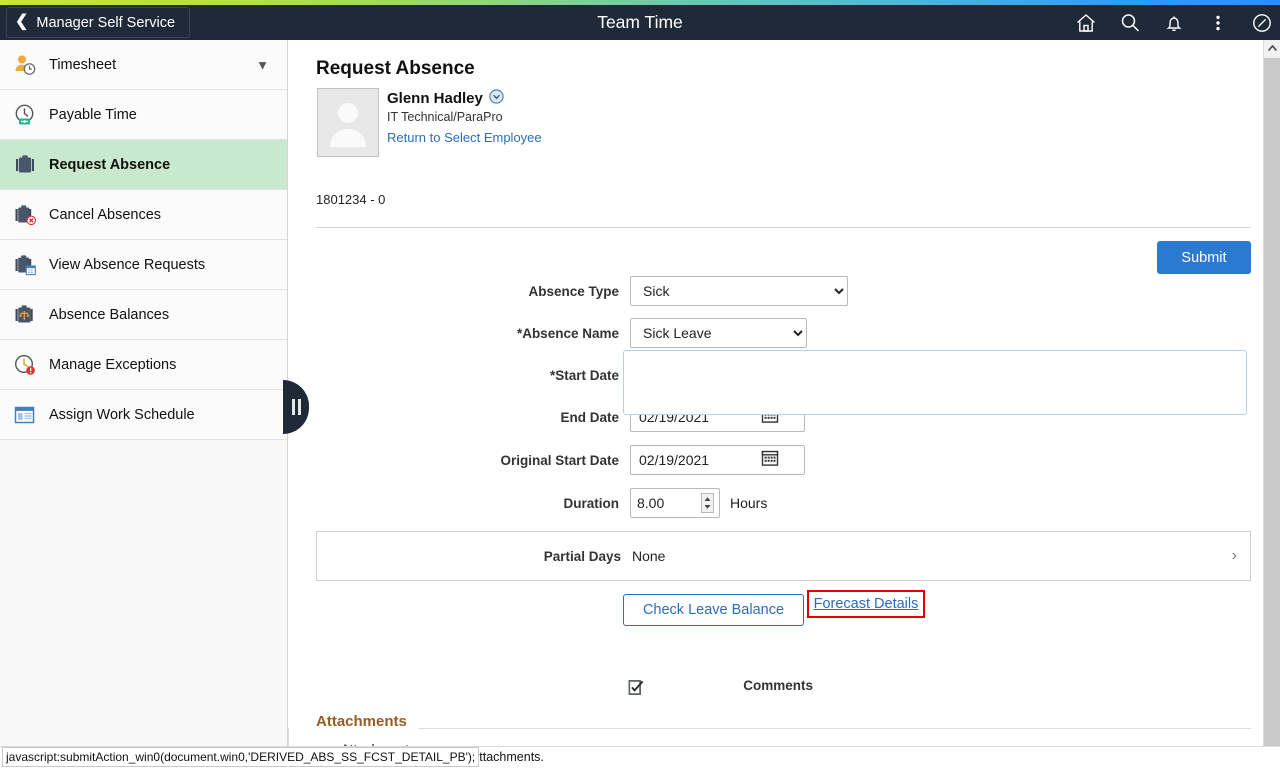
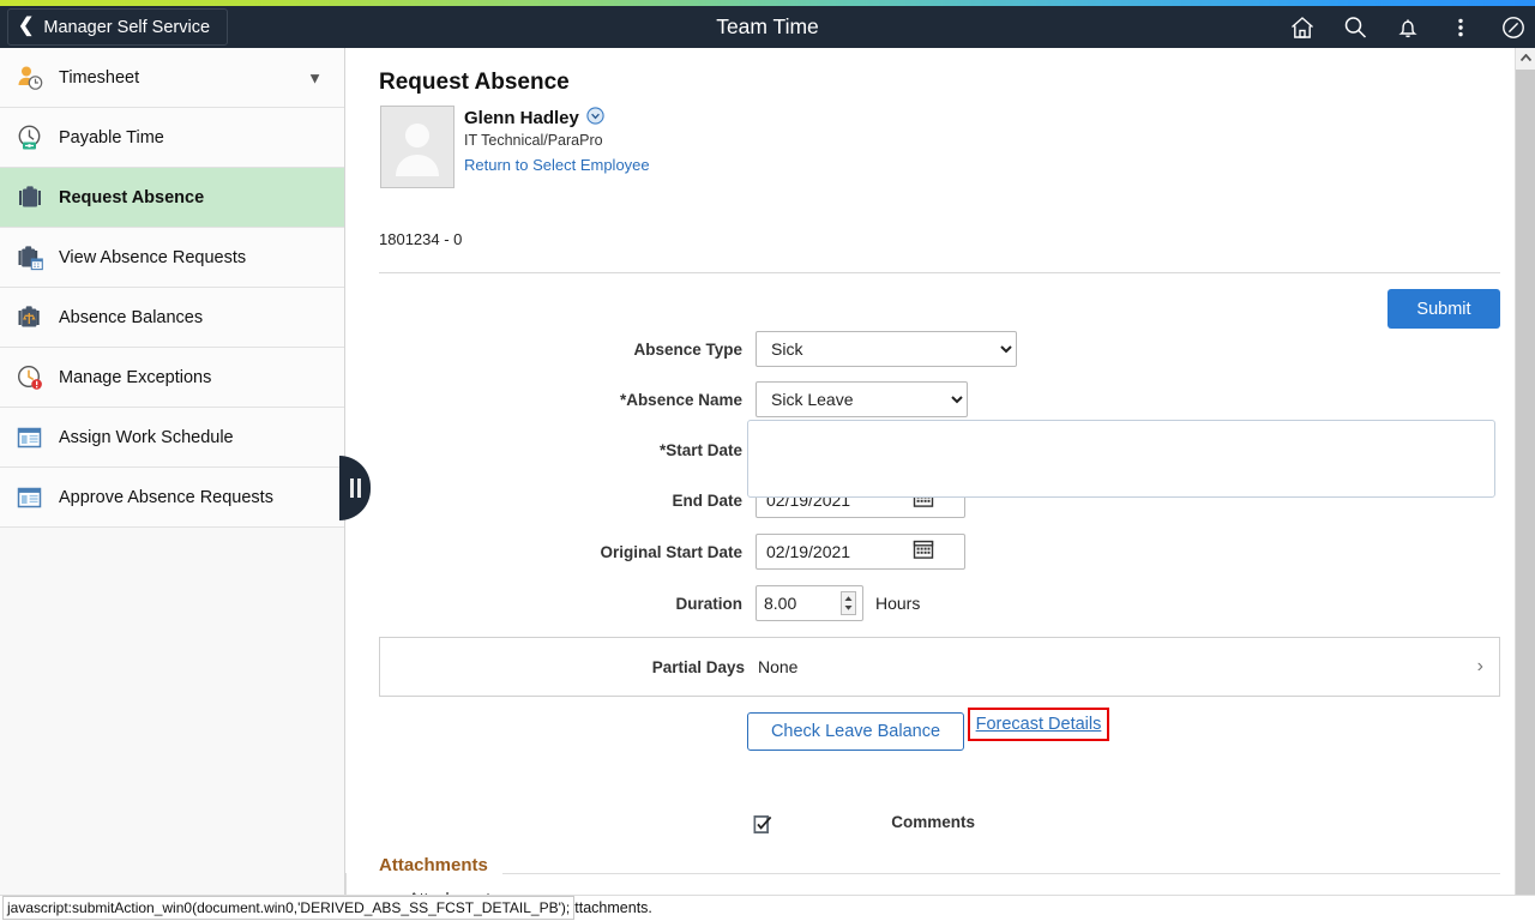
  ❮
  Manager Self Service
  Team Time
  Timesheet
  ▼
  Payable Time
  Request Absence
- Cancel Absences
  View Absence Requests
  Absence Balances
  Manage Exceptions
  Assign Work Schedule
+ Approve Absence Requests
  Request Absence
  Glenn Hadley
  IT Technical/ParaPro
  Return to Select Employee
  1801234 - 0
  Submit
  Absence Type
  Sick
  *Absence Name
  Sick Leave
  *Start Date
  End Date
  02/19/2021
  Original Start Date
  02/19/2021
  Duration
  8.00
  Hours
  Partial Days
  None
  ›
  Check Leave Balance
  Forecast Details
  Comments
  Attachments
  ttachments.
  javascript:submitAction_win0(document.win0,'DERIVED_ABS_SS_FCST_DETAIL_PB');
